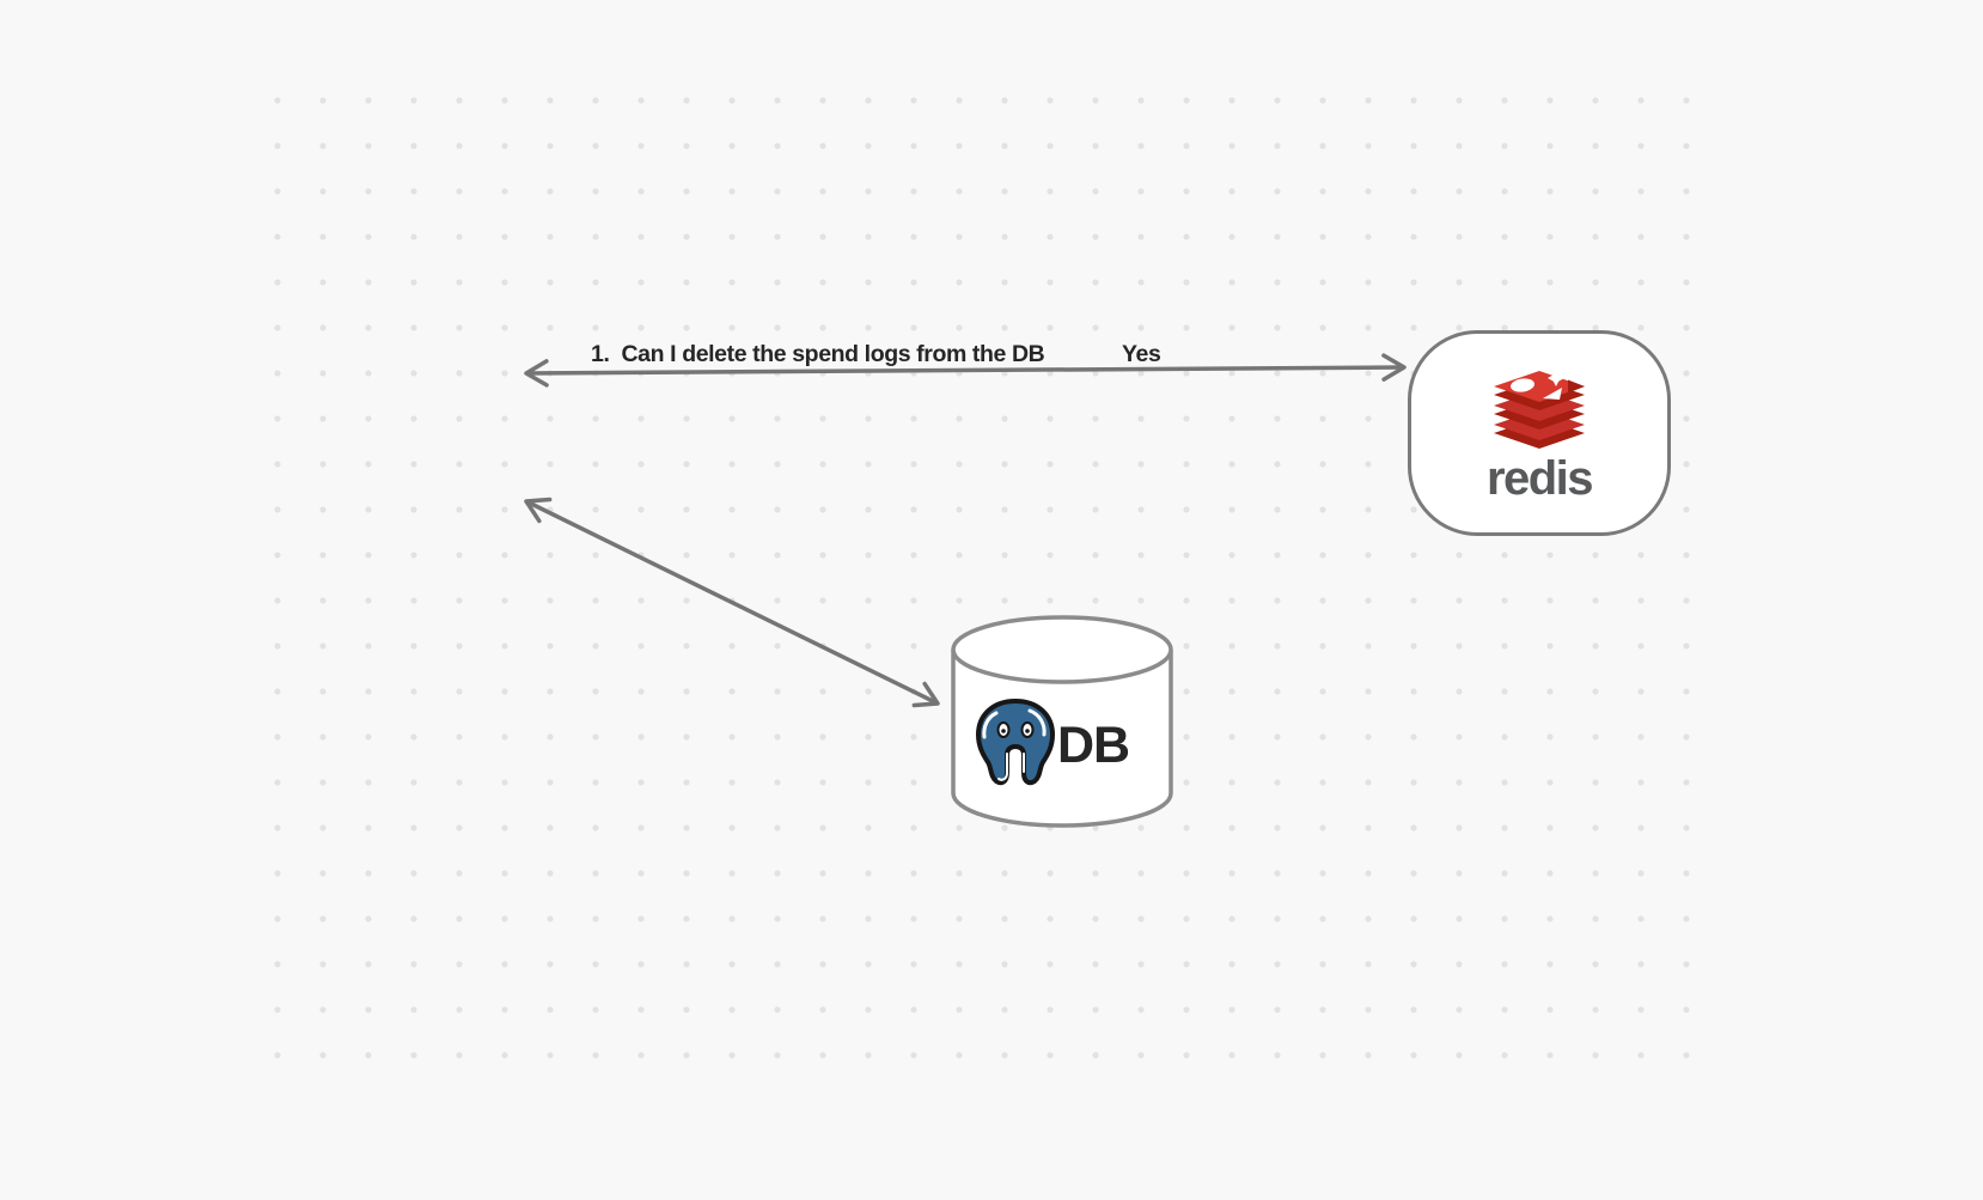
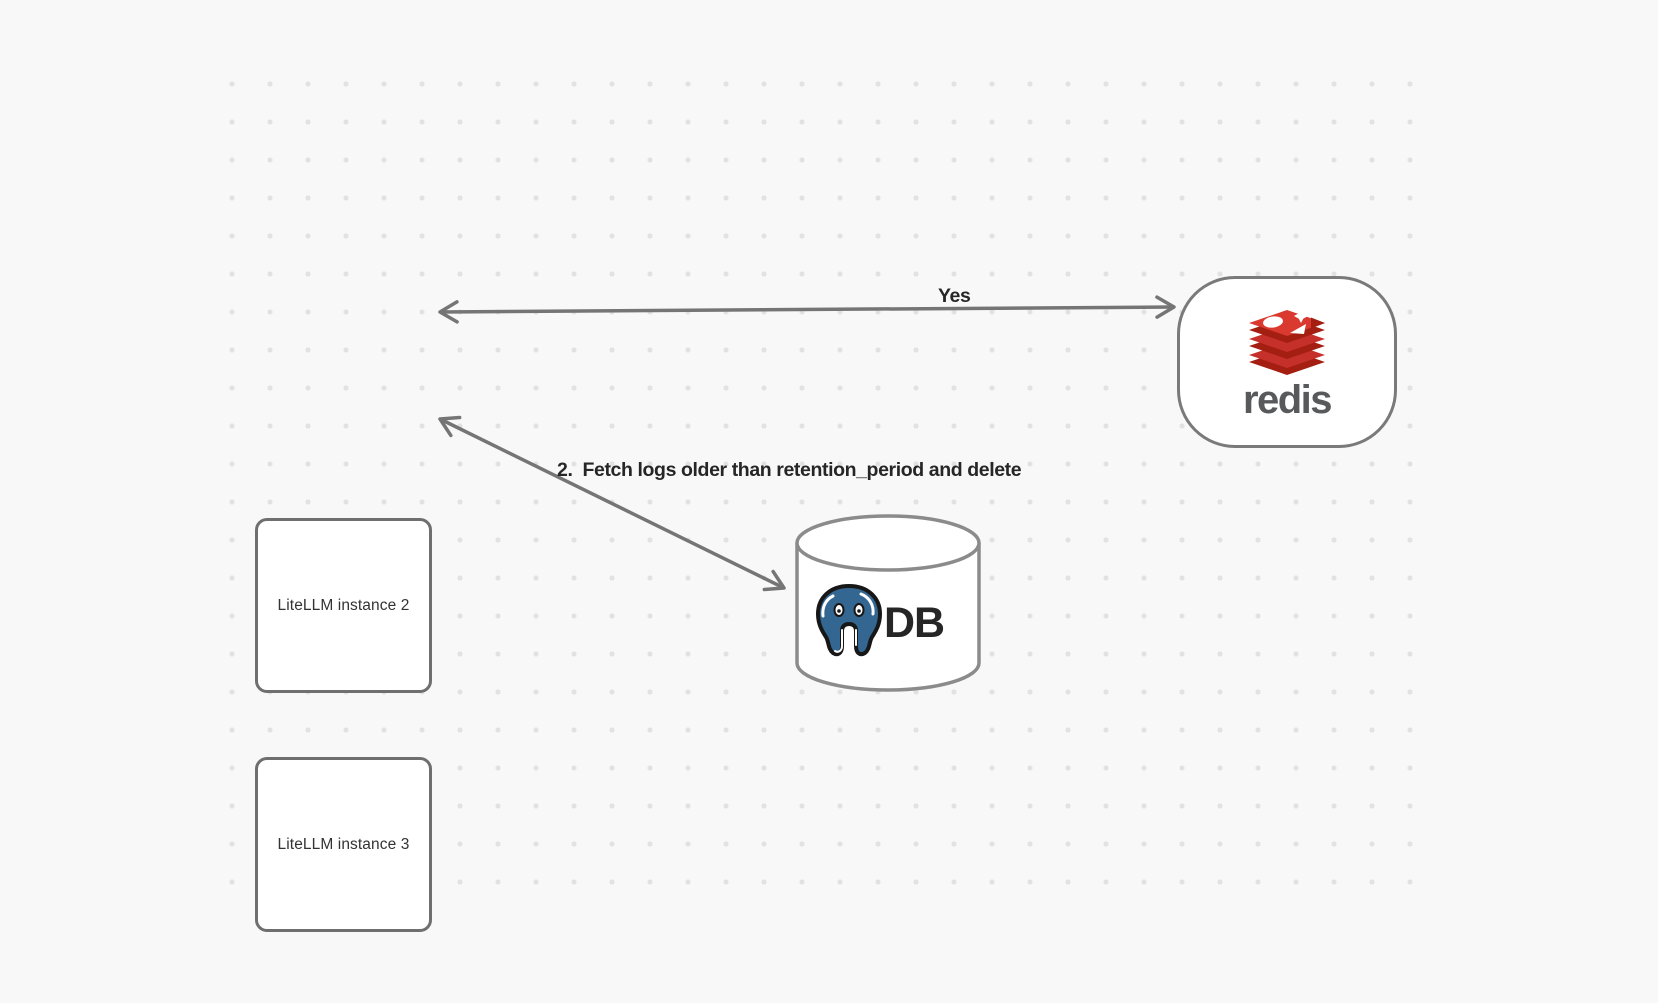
+ LiteLLM instance 2
+ LiteLLM instance 3
  redis
  DB
- 1. Can I delete the spend logs from the DB
  Yes
+ 2. Fetch logs older than retention_period and delete
